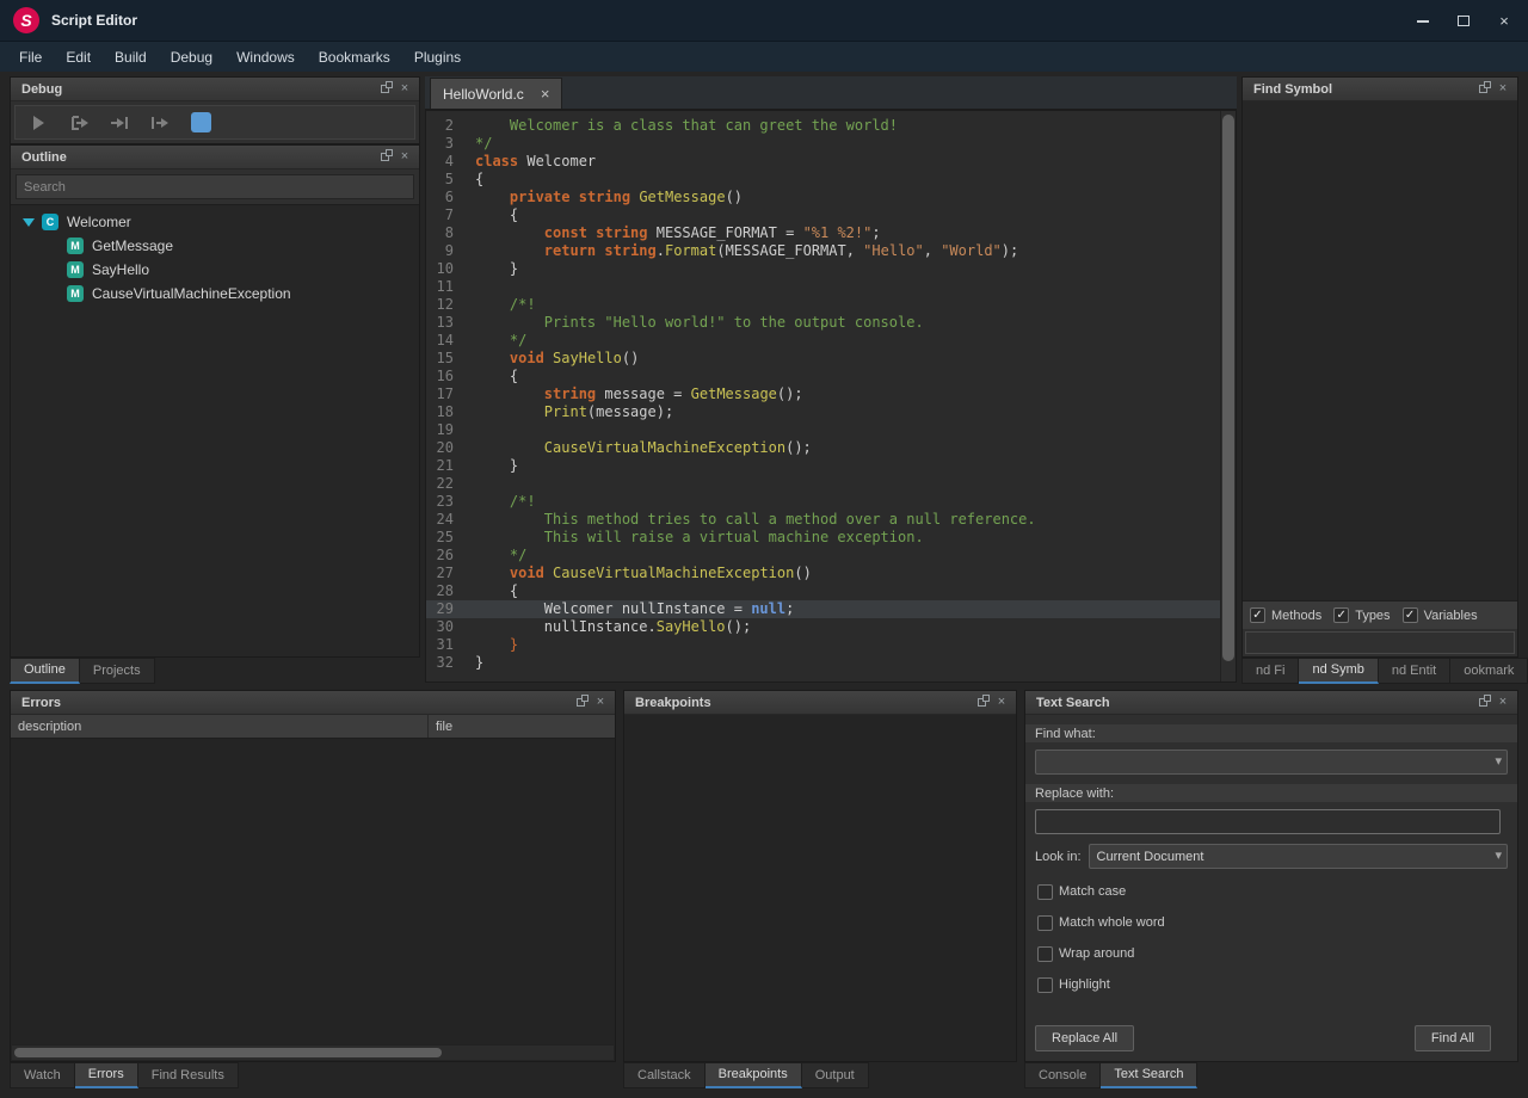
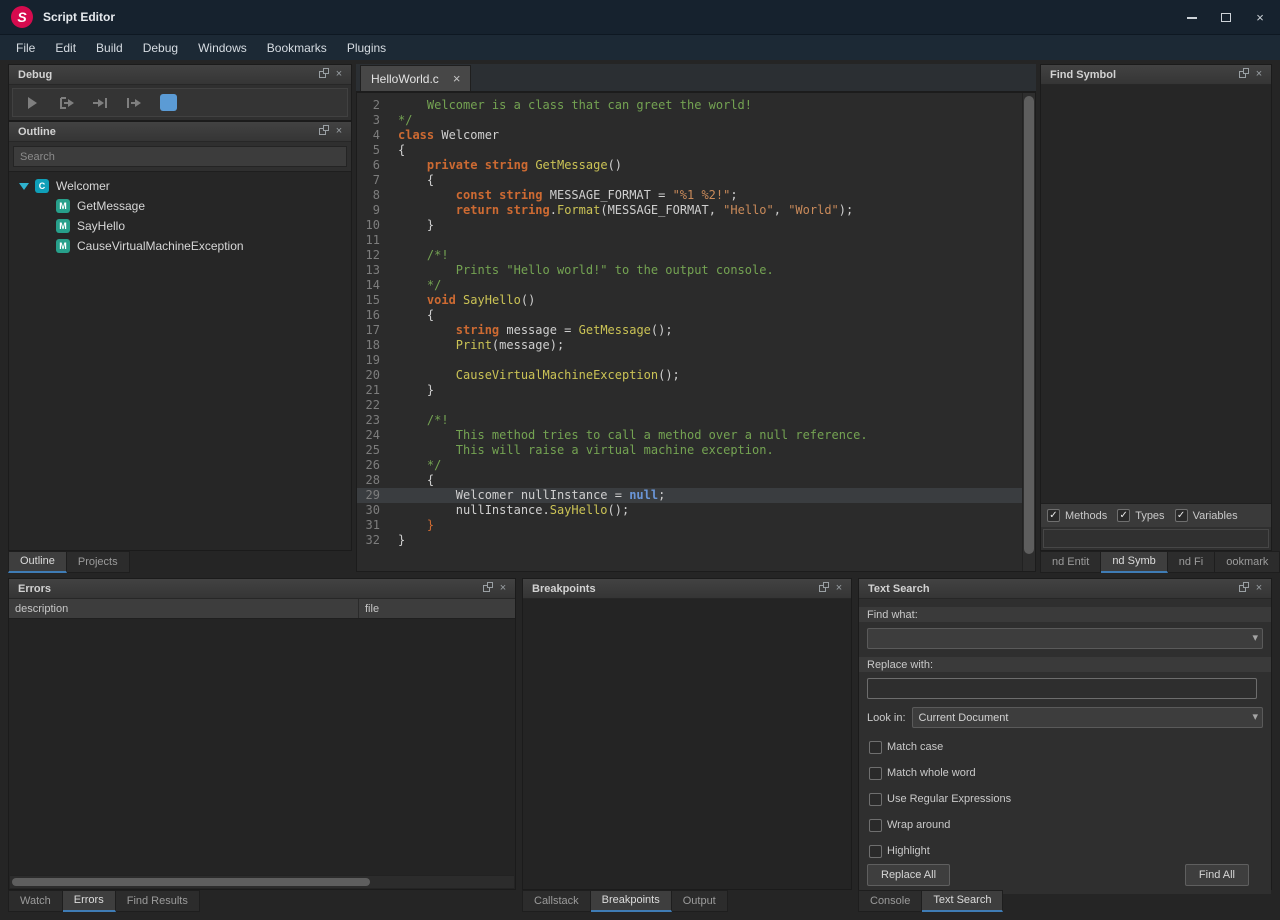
  S
  Script Editor
  ×
  File
  Edit
  Build
  Debug
  Windows
  Bookmarks
  Plugins
  Debug
  ×
  Outline
  ×
  Search
  C
  Welcomer
  M
  GetMessage
  M
  SayHello
  M
  CauseVirtualMachineException
  Outline
  Projects
  HelloWorld.c
  ×
  2
  Welcomer is a class that can greet the world!
  3
  */
  4
  class Welcomer
  5
  {
  6
  private string GetMessage()
  7
  {
  8
  const string MESSAGE_FORMAT = "%1 %2!";
  9
  return string.Format(MESSAGE_FORMAT, "Hello", "World");
  10
  }
  11
  12
  /*!
  13
  Prints "Hello world!" to the output console.
  14
  */
  15
  void SayHello()
  16
  {
  17
  string message = GetMessage();
  18
  Print(message);
  19
  20
  CauseVirtualMachineException();
  21
  }
  22
  23
  /*!
  24
  This method tries to call a method over a null reference.
  25
  This will raise a virtual machine exception.
  26
  */
- 27
- void CauseVirtualMachineException()
  28
  {
  29
  Welcomer nullInstance = null;
  30
  nullInstance.SayHello();
  31
  }
  32
  }
  Find Symbol
  ×
  ✓
  Methods
  ✓
  Types
  ✓
  Variables
- nd Fi
+ nd Entit
  nd Symb
- nd Entit
+ nd Fi
  ookmark
  Errors
  ×
  description
  file
  Watch
  Errors
  Find Results
  Breakpoints
  ×
  Callstack
  Breakpoints
  Output
  Text Search
  ×
  Find what:
  ▾
  Replace with:
  Look in:
  Current Document
  ▾
  Match case
  Match whole word
+ Use Regular Expressions
  Wrap around
  Highlight
  Replace All
  Find All
  Console
  Text Search
